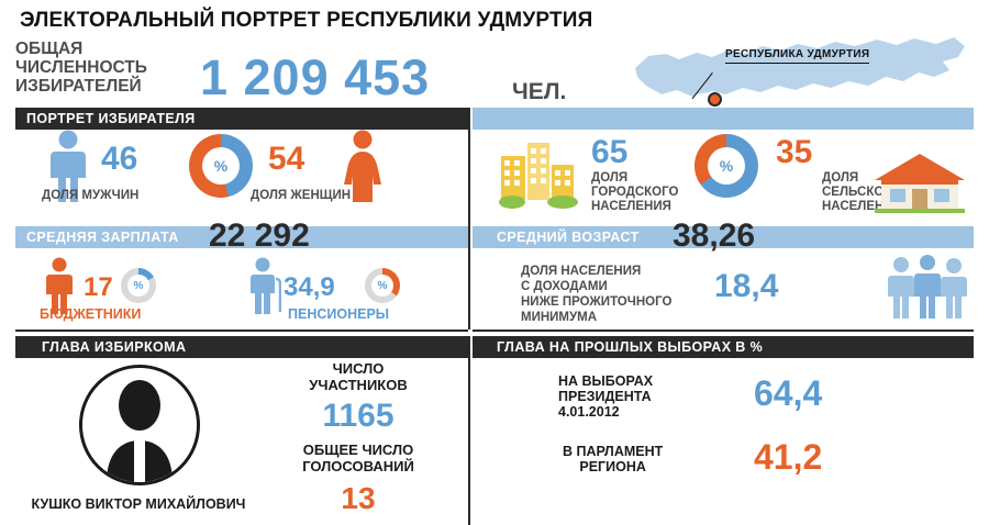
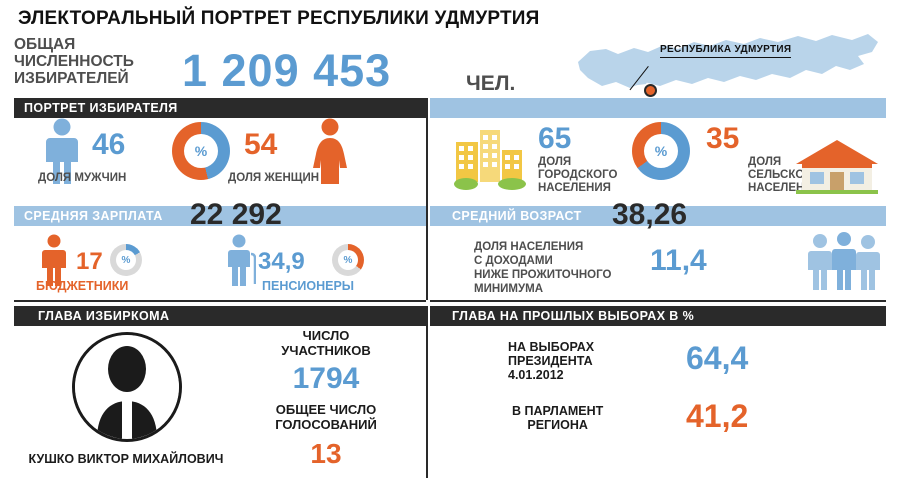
  ЭЛЕКТОРАЛЬНЫЙ ПОРТРЕТ РЕСПУБЛИКИ УДМУРТИЯ
  ОБЩАЯ
  ЧИСЛЕННОСТЬ
  ИЗБИРАТЕЛЕЙ
  1 209 453
  ЧЕЛ.
  РЕСПУБЛИКА УДМУРТИЯ
  ПОРТРЕТ ИЗБИРАТЕЛЯ
  46
  ДОЛЯ МУЖЧИН
  %
  54
  ДОЛЯ ЖЕНЩИН
  65
  ДОЛЯ
  ГОРОДСКОГО
  НАСЕЛЕНИЯ
  %
  35
  ДОЛЯ
  СЕЛЬСКО
  НАСЕЛЕН
  СРЕДНЯЯ ЗАРПЛАТА
  22 292
  СРЕДНИЙ ВОЗРАСТ
  38,26
  17
  %
  БЮДЖЕТНИКИ
  34,9
  %
  ПЕНСИОНЕРЫ
  ДОЛЯ НАСЕЛЕНИЯ
  С ДОХОДАМИ
  НИЖЕ ПРОЖИТОЧНОГО
  МИНИМУМА
- 18,4
+ 11,4
  ГЛАВА ИЗБИРКОМА
  ГЛАВА НА ПРОШЛЫХ ВЫБОРАХ В %
  КУШКО ВИКТОР МИХАЙЛОВИЧ
  ЧИСЛО
  УЧАСТНИКОВ
- 1165
+ 1794
  ОБЩЕЕ ЧИСЛО
  ГОЛОСОВАНИЙ
  13
  НА ВЫБОРАХ
  ПРЕЗИДЕНТА
  4.01.2012
  64,4
  В ПАРЛАМЕНТ
  РЕГИОНА
  41,2
